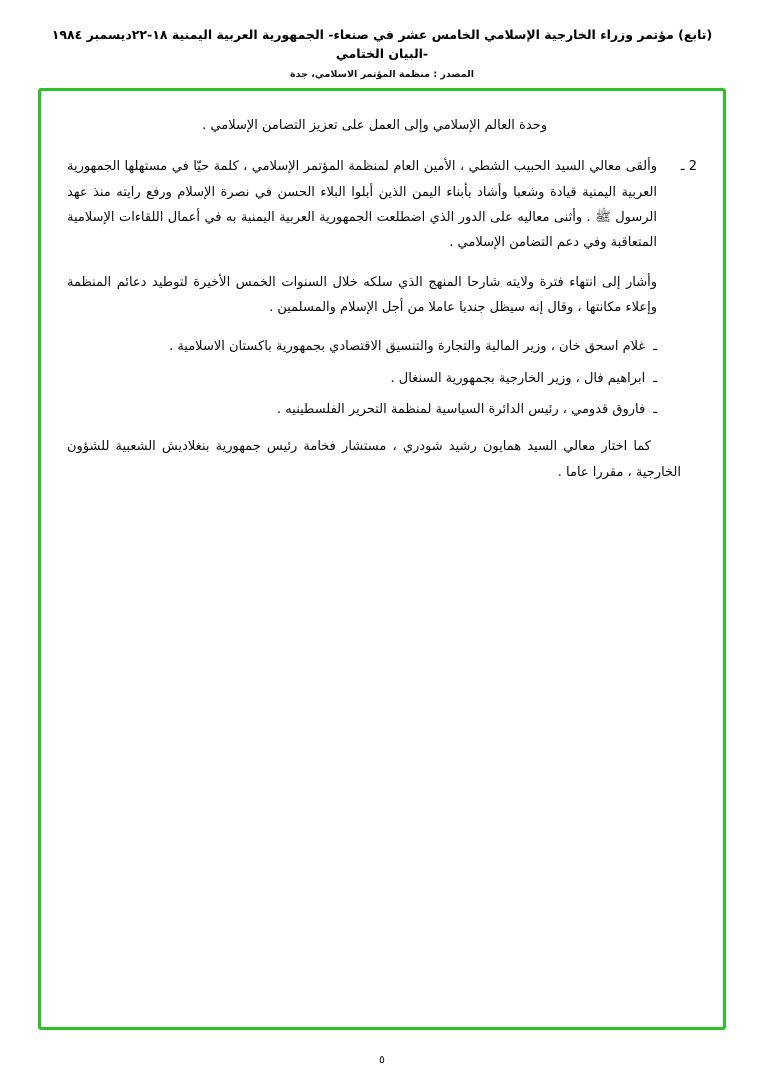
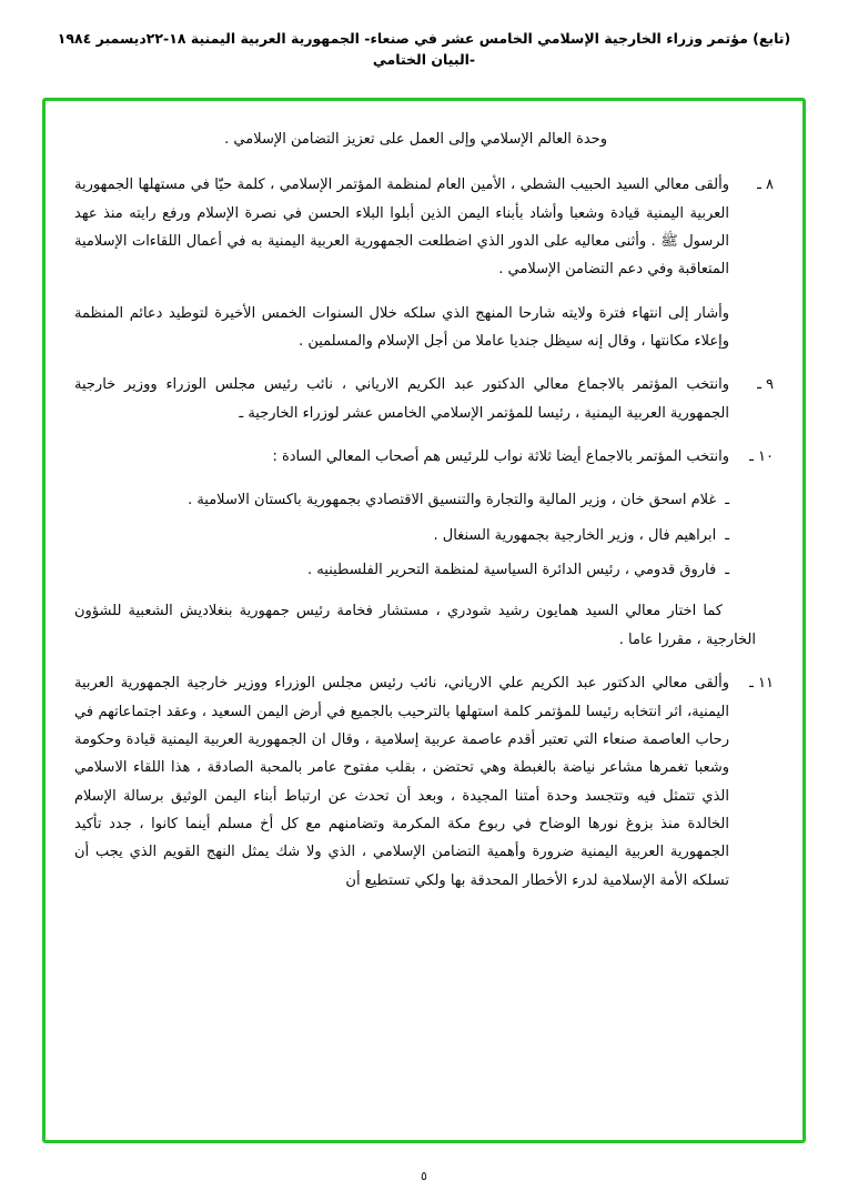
  (تابع) مؤتمر وزراء الخارجية الإسلامي الخامس عشر في صنعاء- الجمهورية العربية اليمنية ١٨-٢٢ديسمبر ١٩٨٤ -البيان الختامي
- المصدر : منظمة المؤتمر الاسلامي، جدة
  وحدة العالم الإسلامي وإلى العمل على تعزيز التضامن الإسلامي .
- 2 ـ
+ ٨ ـ
  وألقى معالي السيد الحبيب الشطي ، الأمين العام لمنظمة المؤتمر الإسلامي ، كلمة حيّا في مستهلها الجمهورية العربية اليمنية قيادة وشعبا وأشاد بأبناء اليمن الذين أبلوا البلاء الحسن في نصرة الإسلام ورفع رايته منذ عهد الرسول ﷺ . وأثنى معاليه على الدور الذي اضطلعت الجمهورية العربية اليمنية به في أعمال اللقاءات الإسلامية المتعاقبة وفي دعم التضامن الإسلامي .
  وأشار إلى انتهاء فترة ولايته شارحا المنهج الذي سلكه خلال السنوات الخمس الأخيرة لتوطيد دعائم المنظمة وإعلاء مكانتها ، وقال إنه سيظل جنديا عاملا من أجل الإسلام والمسلمين .
+ ٩ ـ
+ وانتخب المؤتمر بالاجماع معالي الدكتور عبد الكريم الارياني ، نائب رئيس مجلس الوزراء ووزير خارجية الجمهورية العربية اليمنية ، رئيسا للمؤتمر الإسلامي الخامس عشر لوزراء الخارجية ـ
+ ١٠ ـ
+ وانتخب المؤتمر بالاجماع أيضا ثلاثة نواب للرئيس هم أصحاب المعالي السادة :
  ـ
  غلام اسحق خان ، وزير المالية والتجارة والتنسيق الاقتصادي بجمهورية باكستان الاسلامية .
  ـ
  ابراهيم فال ، وزير الخارجية بجمهورية السنغال .
  ـ
  فاروق قدومي ، رئيس الدائرة السياسية لمنظمة التحرير الفلسطينيه .
  كما اختار معالي السيد همايون رشيد شودري ، مستشار فخامة رئيس جمهورية بنغلاديش الشعبية للشؤون الخارجية ، مقررا عاما .
+ ١١ ـ
+ وألقى معالي الدكتور عبد الكريم علي الارياني، نائب رئيس مجلس الوزراء ووزير خارجية الجمهورية العربية اليمنية، اثر انتخابه رئيسا للمؤتمر كلمة استهلها بالترحيب بالجميع في أرض اليمن السعيد ، وعقد اجتماعاتهم في رحاب العاصمة صنعاء التي تعتبر أقدم عاصمة عربية إسلامية ، وقال ان الجمهورية العربية اليمنية قيادة وحكومة وشعبا تغمرها مشاعر نياضة بالغبطة وهي تحتضن ، بقلب مفتوح عامر بالمحبة الصادقة ، هذا اللقاء الاسلامي الذي تتمثل فيه وتتجسد وحدة أمتنا المجيدة ، وبعد أن تحدث عن ارتباط أبناء اليمن الوثيق برسالة الإسلام الخالدة منذ بزوغ نورها الوضاح في ربوع مكة المكرمة وتضامنهم مع كل أخ مسلم أينما كانوا ، جدد تأكيد الجمهورية العربية اليمنية ضرورة وأهمية التضامن الإسلامي ، الذي ولا شك يمثل النهج القويم الذي يجب أن تسلكه الأمة الإسلامية لدرء الأخطار المحدقة بها ولكي تستطيع أن
  ٥
